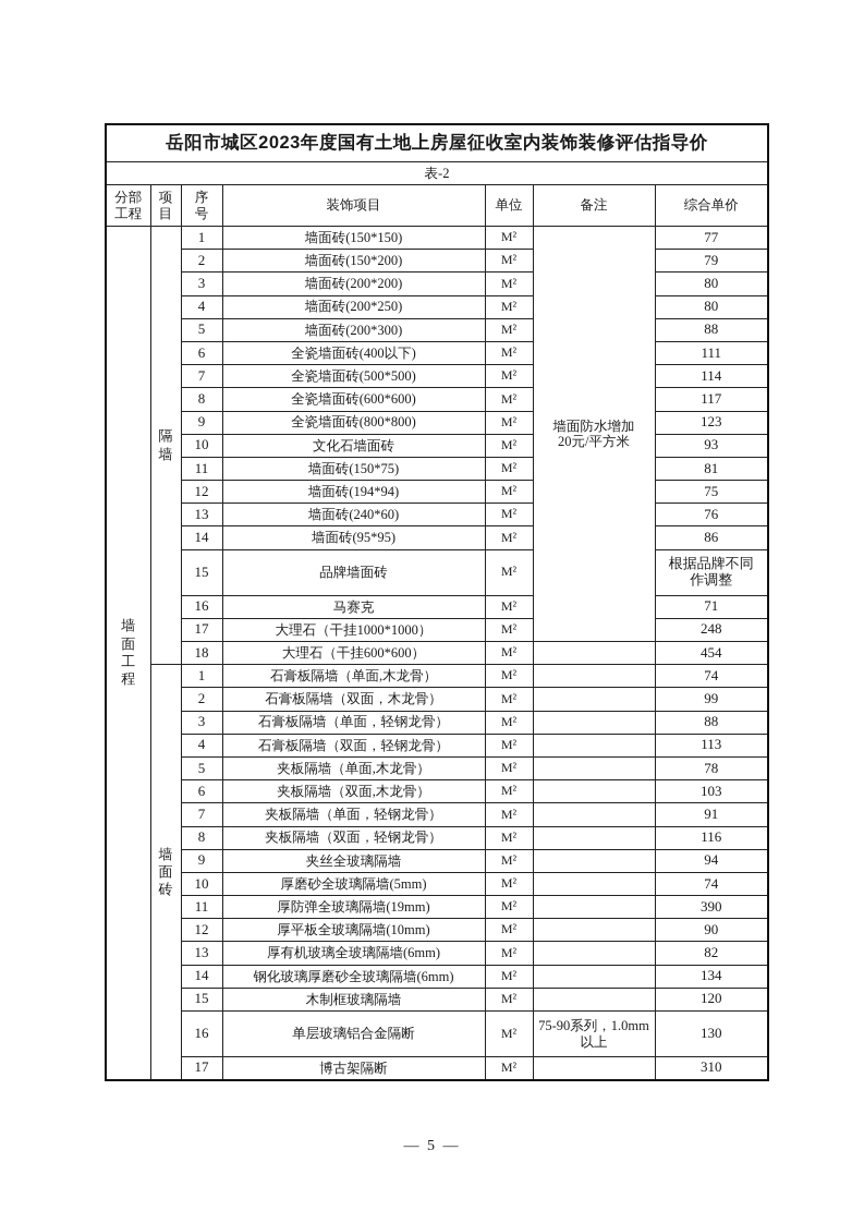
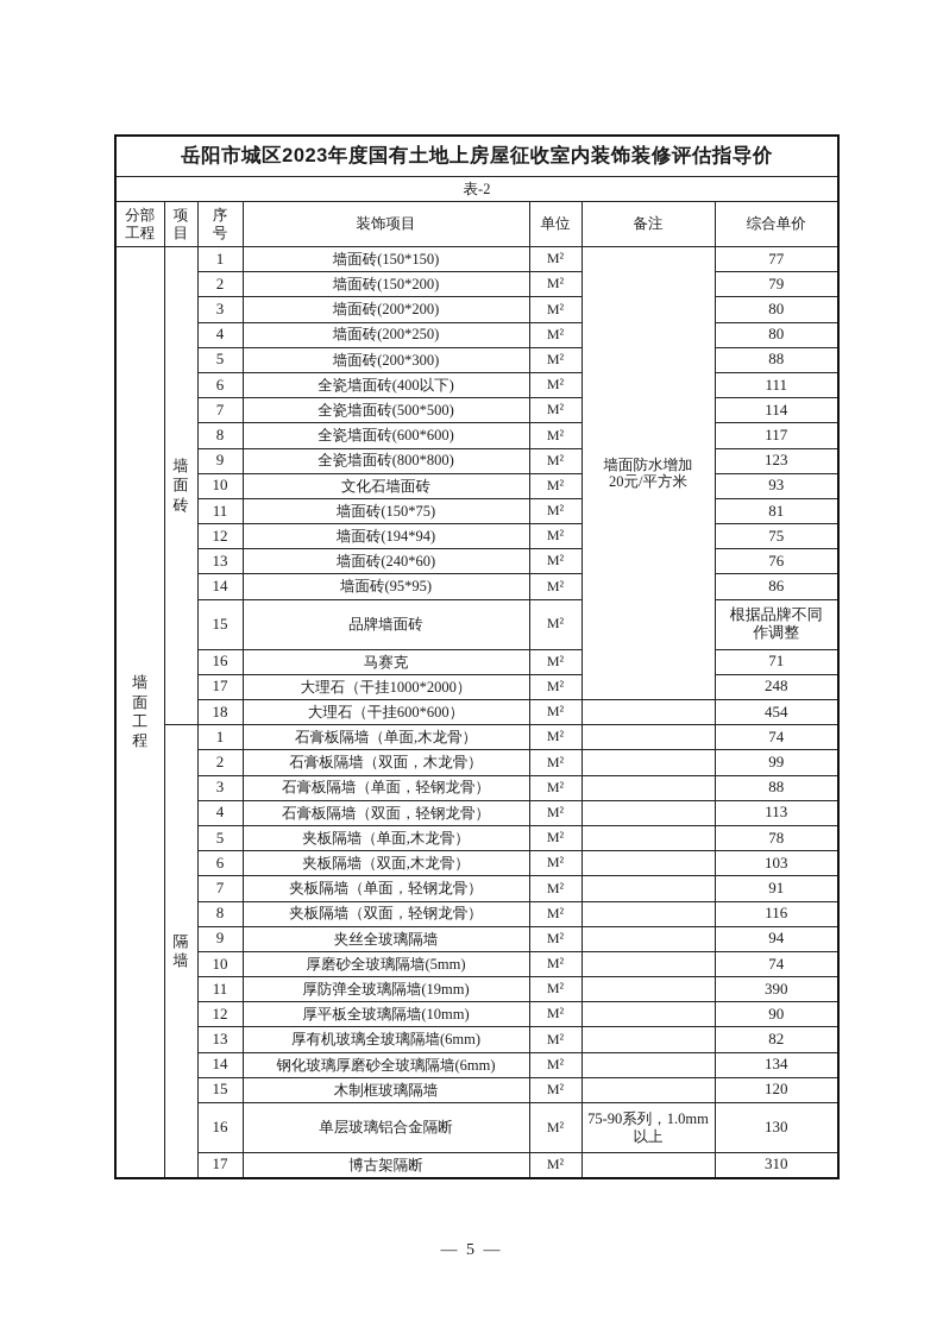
  岳阳市城区2023年度国有土地上房屋征收室内装饰装修评估指导价
  表-2
  分部 工程	项 目	序 号	装饰项目	单位	备注	综合单价
- 墙面工程	隔墙	1	墙面砖(150*150)	M²	墙面防水增加 20元/平方米	77
+ 墙面工程	墙面砖	1	墙面砖(150*150)	M²	墙面防水增加 20元/平方米	77
  2	墙面砖(150*200)	M²	79
  3	墙面砖(200*200)	M²	80
  4	墙面砖(200*250)	M²	80
  5	墙面砖(200*300)	M²	88
  6	全瓷墙面砖(400以下)	M²	111
  7	全瓷墙面砖(500*500)	M²	114
  8	全瓷墙面砖(600*600)	M²	117
  9	全瓷墙面砖(800*800)	M²	123
  10	文化石墙面砖	M²	93
  11	墙面砖(150*75)	M²	81
  12	墙面砖(194*94)	M²	75
  13	墙面砖(240*60)	M²	76
  14	墙面砖(95*95)	M²	86
  15	品牌墙面砖	M²	根据品牌不同 作调整
  16	马赛克	M²	71
- 17	大理石（干挂1000*1000）	M²	248
+ 17	大理石（干挂1000*2000）	M²	248
  18	大理石（干挂600*600）	M²		454
- 墙面砖	1	石膏板隔墙（单面,木龙骨）	M²		74
+ 隔墙	1	石膏板隔墙（单面,木龙骨）	M²		74
  2	石膏板隔墙（双面，木龙骨）	M²		99
  3	石膏板隔墙（单面，轻钢龙骨）	M²		88
  4	石膏板隔墙（双面，轻钢龙骨）	M²		113
  5	夹板隔墙（单面,木龙骨）	M²		78
  6	夹板隔墙（双面,木龙骨）	M²		103
  7	夹板隔墙（单面，轻钢龙骨）	M²		91
  8	夹板隔墙（双面，轻钢龙骨）	M²		116
  9	夹丝全玻璃隔墙	M²		94
  10	厚磨砂全玻璃隔墙(5mm)	M²		74
  11	厚防弹全玻璃隔墙(19mm)	M²		390
  12	厚平板全玻璃隔墙(10mm)	M²		90
  13	厚有机玻璃全玻璃隔墙(6mm)	M²		82
  14	钢化玻璃厚磨砂全玻璃隔墙(6mm)	M²		134
  15	木制框玻璃隔墙	M²		120
  16	单层玻璃铝合金隔断	M²	75-90系列，1.0mm 以上	130
  17	博古架隔断	M²		310
  — 5 —
